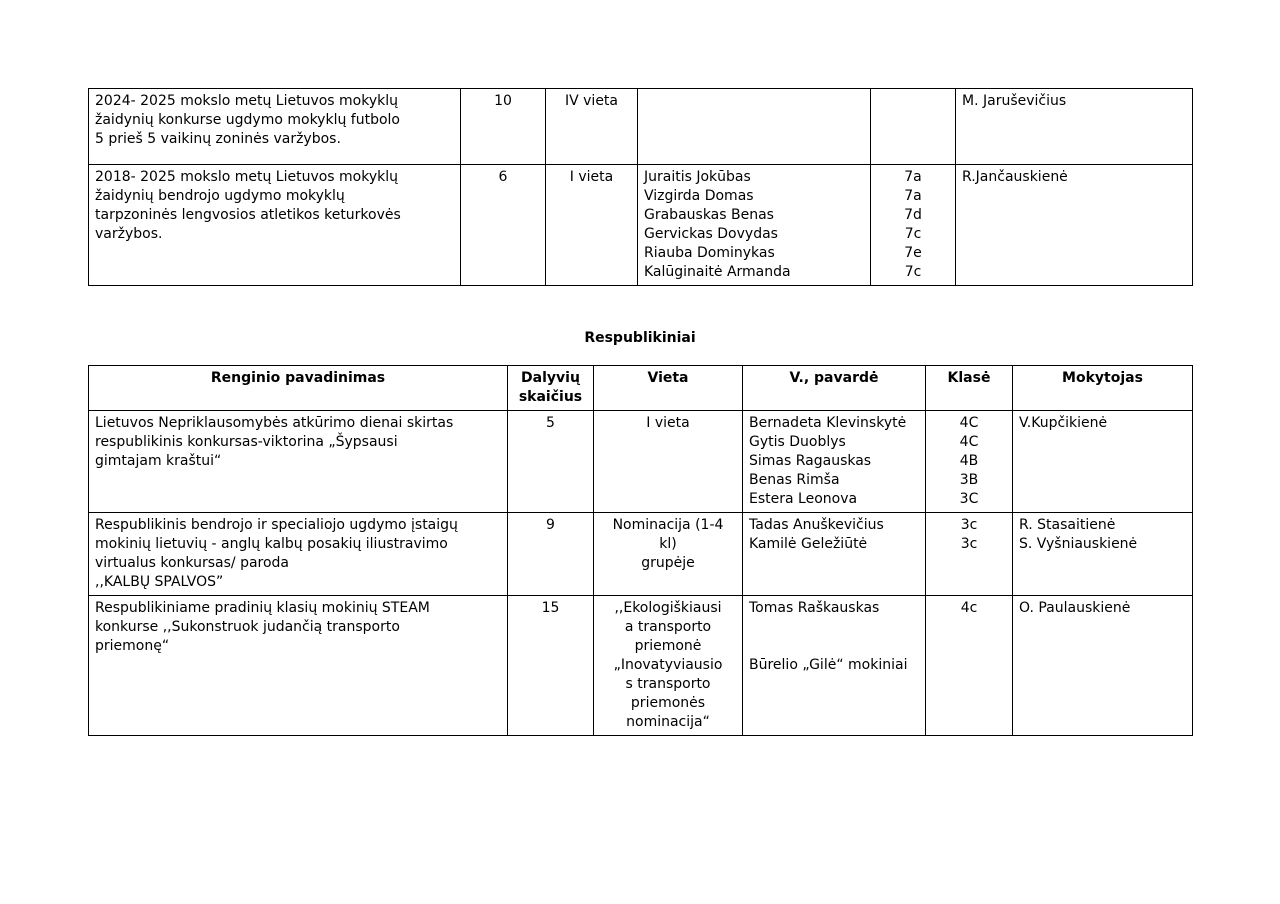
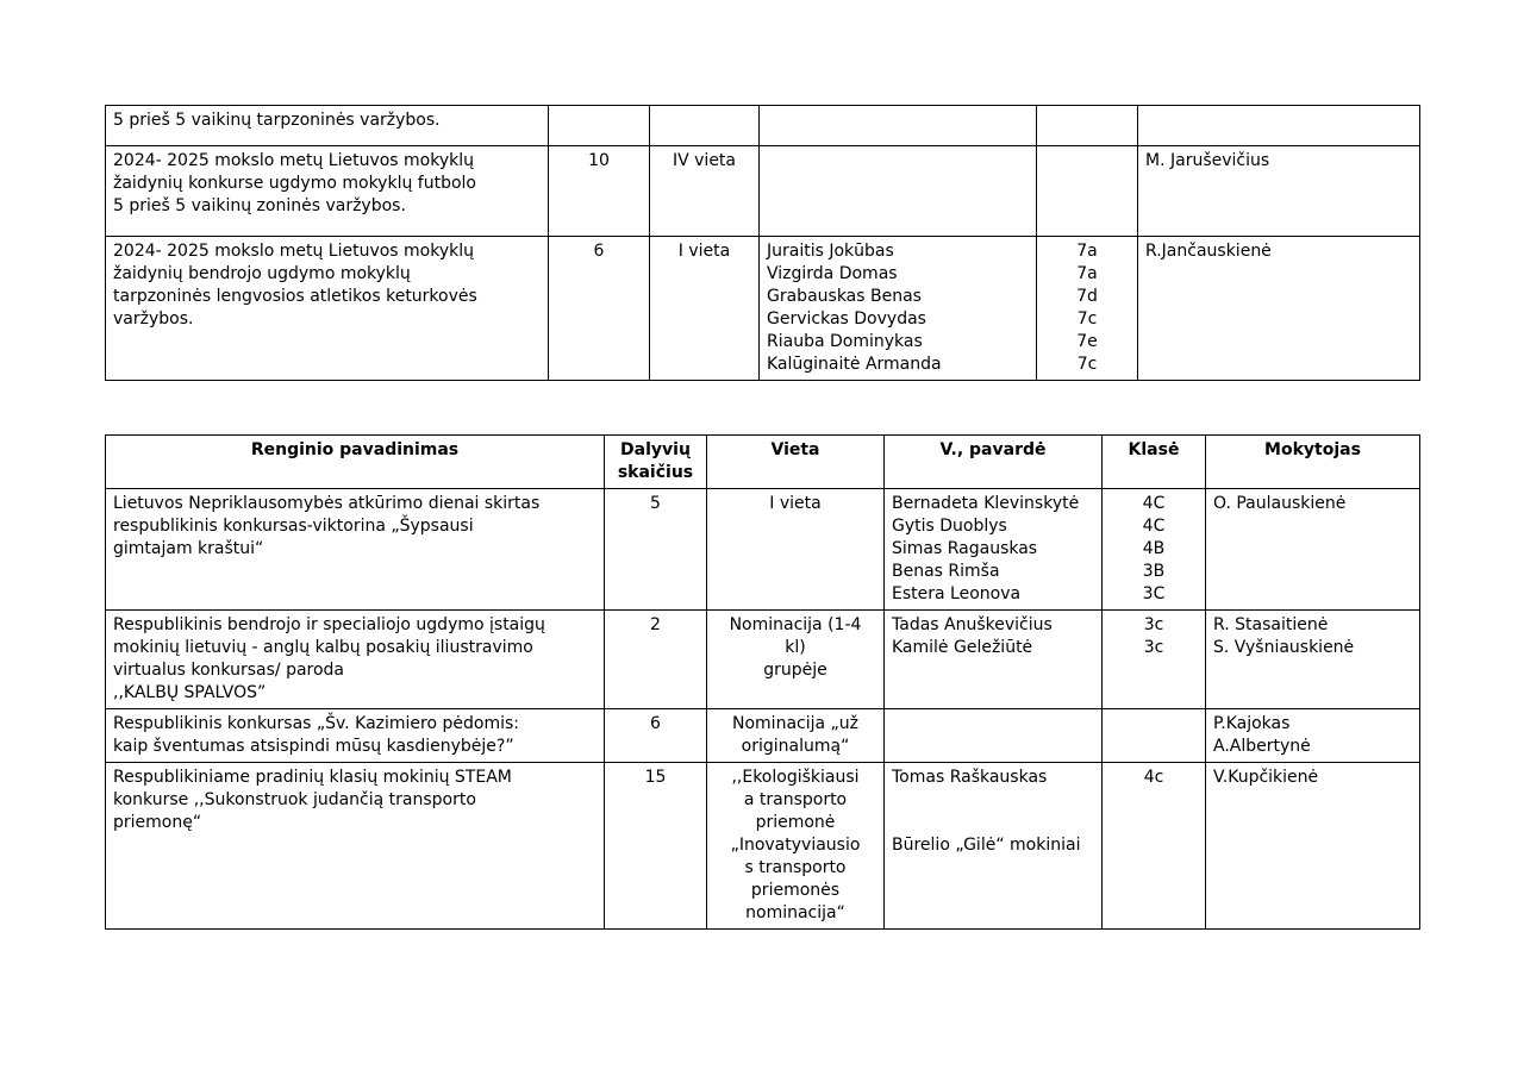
+ 5 prieš 5 vaikinų tarpzoninės varžybos.
  2024- 2025 mokslo metų Lietuvos mokyklų žaidynių konkurse ugdymo mokyklų futbolo 5 prieš 5 vaikinų zoninės varžybos.	10	IV vieta			M. Jaruševičius
- 2018- 2025 mokslo metų Lietuvos mokyklų žaidynių bendrojo ugdymo mokyklų tarpzoninės lengvosios atletikos keturkovės varžybos.	6	I vieta	Juraitis Jokūbas Vizgirda Domas Grabauskas Benas Gervickas Dovydas Riauba Dominykas Kalūginaitė Armanda	7a 7a 7d 7c 7e 7c	R.Jančauskienė
+ 2024- 2025 mokslo metų Lietuvos mokyklų žaidynių bendrojo ugdymo mokyklų tarpzoninės lengvosios atletikos keturkovės varžybos.	6	I vieta	Juraitis Jokūbas Vizgirda Domas Grabauskas Benas Gervickas Dovydas Riauba Dominykas Kalūginaitė Armanda	7a 7a 7d 7c 7e 7c	R.Jančauskienė
- Respublikiniai
  Renginio pavadinimas	Dalyvių skaičius	Vieta	V., pavardė	Klasė	Mokytojas
- Lietuvos Nepriklausomybės atkūrimo dienai skirtas respublikinis konkursas-viktorina „Šypsausi gimtajam kraštui“	5	I vieta	Bernadeta Klevinskytė Gytis Duoblys Simas Ragauskas Benas Rimša Estera Leonova	4C 4C 4B 3B 3C	V.Kupčikienė
+ Lietuvos Nepriklausomybės atkūrimo dienai skirtas respublikinis konkursas-viktorina „Šypsausi gimtajam kraštui“	5	I vieta	Bernadeta Klevinskytė Gytis Duoblys Simas Ragauskas Benas Rimša Estera Leonova	4C 4C 4B 3B 3C	O. Paulauskienė
- Respublikinis bendrojo ir specialiojo ugdymo įstaigų mokinių lietuvių - anglų kalbų posakių iliustravimo virtualus konkursas/ paroda ,,KALBŲ SPALVOS”	9	Nominacija (1-4 kl) grupėje	Tadas Anuškevičius Kamilė Geležiūtė	3c 3c	R. Stasaitienė S. Vyšniauskienė
+ Respublikinis bendrojo ir specialiojo ugdymo įstaigų mokinių lietuvių - anglų kalbų posakių iliustravimo virtualus konkursas/ paroda ,,KALBŲ SPALVOS”	2	Nominacija (1-4 kl) grupėje	Tadas Anuškevičius Kamilė Geležiūtė	3c 3c	R. Stasaitienė S. Vyšniauskienė
+ Respublikinis konkursas „Šv. Kazimiero pėdomis: kaip šventumas atsispindi mūsų kasdienybėje?”	6	Nominacija „už originalumą“			P.Kajokas A.Albertynė
- Respublikiniame pradinių klasių mokinių STEAM konkurse ,,Sukonstruok judančią transporto priemonę“	15	,,Ekologiškiausi a transporto priemonė „Inovatyviausio s transporto priemonės nominacija“	Tomas Raškauskas Būrelio „Gilė“ mokiniai	4c	O. Paulauskienė
+ Respublikiniame pradinių klasių mokinių STEAM konkurse ,,Sukonstruok judančią transporto priemonę“	15	,,Ekologiškiausi a transporto priemonė „Inovatyviausio s transporto priemonės nominacija“	Tomas Raškauskas Būrelio „Gilė“ mokiniai	4c	V.Kupčikienė
